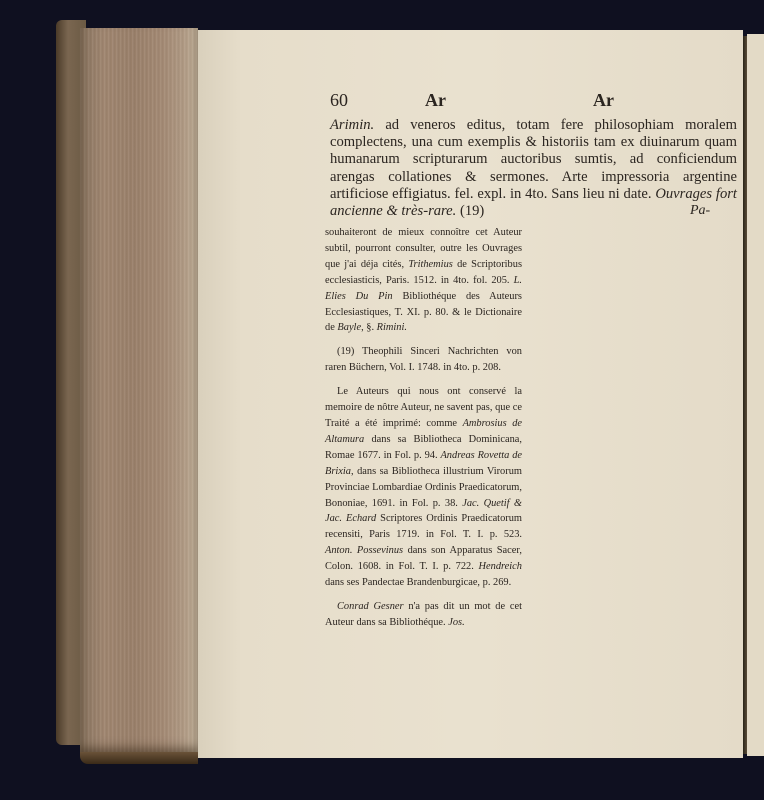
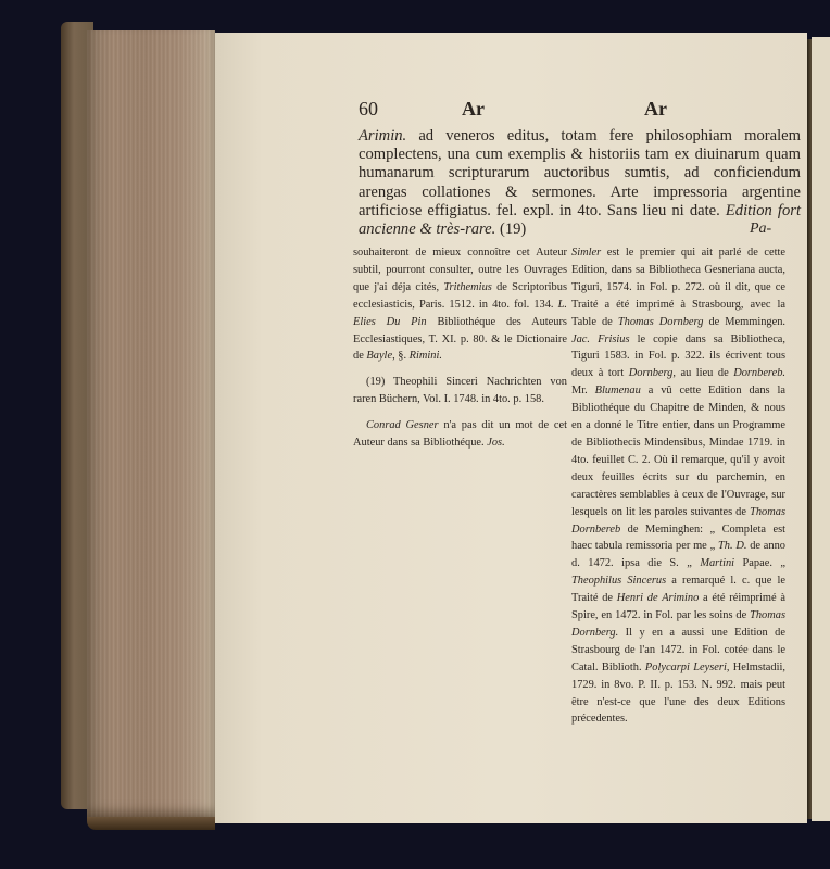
  60
  Ar
  Ar
- Arimin. ad veneros editus, totam fere philosophiam moralem complectens, una cum exemplis & historiis tam ex diuinarum quam humanarum scripturarum auctoribus sumtis, ad conficiendum arengas collationes & sermones. Arte impressoria argentine artificiose effigiatus. fel. expl. in 4to. Sans lieu ni date. Ouvrages fort ancienne & très-rare. (19)
+ Arimin. ad veneros editus, totam fere philosophiam moralem complectens, una cum exemplis & historiis tam ex diuinarum quam humanarum scripturarum auctoribus sumtis, ad conficiendum arengas collationes & sermones. Arte impressoria argentine artificiose effigiatus. fel. expl. in 4to. Sans lieu ni date. Edition fort ancienne & très-rare. (19)
  Pa-
- souhaiteront de mieux connoître cet Auteur subtil, pourront consulter, outre les Ouvrages que j'ai déja cités, Trithemius de Scriptoribus ecclesiasticis, Paris. 1512. in 4to. fol. 205. L. Elies Du Pin Bibliothéque des Auteurs Ecclesiastiques, T. XI. p. 80. & le Dictionaire de Bayle, §. Rimini.
+ souhaiteront de mieux connoître cet Auteur subtil, pourront consulter, outre les Ouvrages que j'ai déja cités, Trithemius de Scriptoribus ecclesiasticis, Paris. 1512. in 4to. fol. 134. L. Elies Du Pin Bibliothéque des Auteurs Ecclesiastiques, T. XI. p. 80. & le Dictionaire de Bayle, §. Rimini.
- (19) Theophili Sinceri Nachrichten von raren Büchern, Vol. I. 1748. in 4to. p. 208.
+ (19) Theophili Sinceri Nachrichten von raren Büchern, Vol. I. 1748. in 4to. p. 158.
- Le Auteurs qui nous ont conservé la memoire de nôtre Auteur, ne savent pas, que ce Traité a été imprimé: comme Ambrosius de Altamura dans sa Bibliotheca Dominicana, Romae 1677. in Fol. p. 94. Andreas Rovetta de Brixia, dans sa Bibliotheca illustrium Virorum Provinciae Lombardiae Ordinis Praedicatorum, Bononiae, 1691. in Fol. p. 38. Jac. Quetif & Jac. Echard Scriptores Ordinis Praedicatorum recensiti, Paris 1719. in Fol. T. I. p. 523. Anton. Possevinus dans son Apparatus Sacer, Colon. 1608. in Fol. T. I. p. 722. Hendreich dans ses Pandectae Brandenburgicae, p. 269.
  Conrad Gesner n'a pas dit un mot de cet Auteur dans sa Bibliothéque. Jos.
+ Simler est le premier qui ait parlé de cette Edition, dans sa Bibliotheca Gesneriana aucta, Tiguri, 1574. in Fol. p. 272. où il dit, que ce Traité a été imprimé à Strasbourg, avec la Table de Thomas Dornberg de Memmingen. Jac. Frisius le copie dans sa Bibliotheca, Tiguri 1583. in Fol. p. 322. ils écrivent tous deux à tort Dornberg, au lieu de Dornbereb. Mr. Blumenau a vû cette Edition dans la Bibliothéque du Chapitre de Minden, & nous en a donné le Titre entier, dans un Programme de Bibliothecis Mindensibus, Mindae 1719. in 4to. feuillet C. 2. Où il remarque, qu'il y avoit deux feuilles écrits sur du parchemin, en caractères semblables à ceux de l'Ouvrage, sur lesquels on lit les paroles suivantes de Thomas Dornbereb de Meminghen: „ Completa est haec tabula remissoria per me „ Th. D. de anno d. 1472. ipsa die S. „ Martini Papae. „ Theophilus Sincerus a remarqué l. c. que le Traité de Henri de Arimino a été réimprimé à Spire, en 1472. in Fol. par les soins de Thomas Dornberg. Il y en a aussi une Edition de Strasbourg de l'an 1472. in Fol. cotée dans le Catal. Biblioth. Polycarpi Leyseri, Helmstadii, 1729. in 8vo. P. II. p. 153. N. 992. mais peut être n'est-ce que l'une des deux Editions précedentes.
